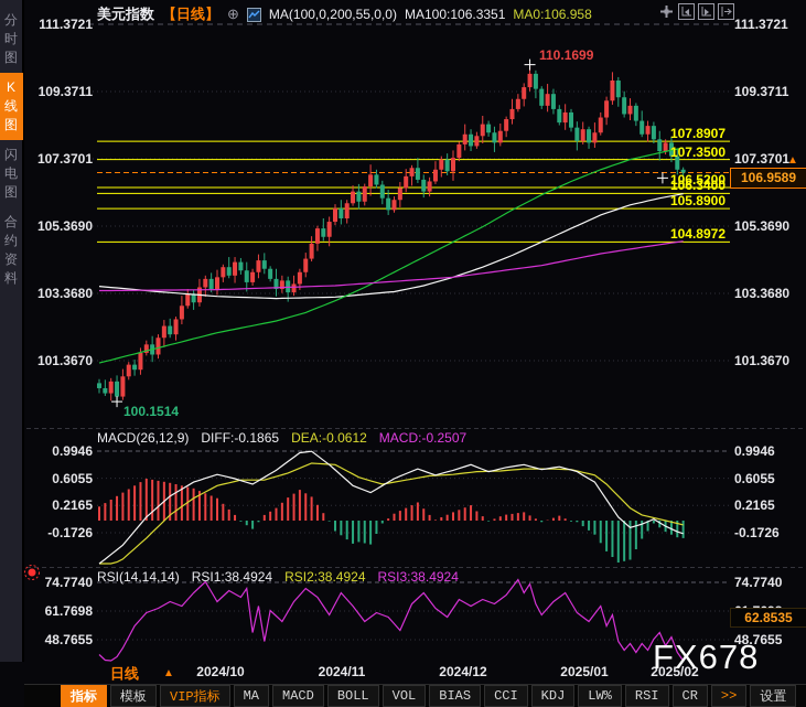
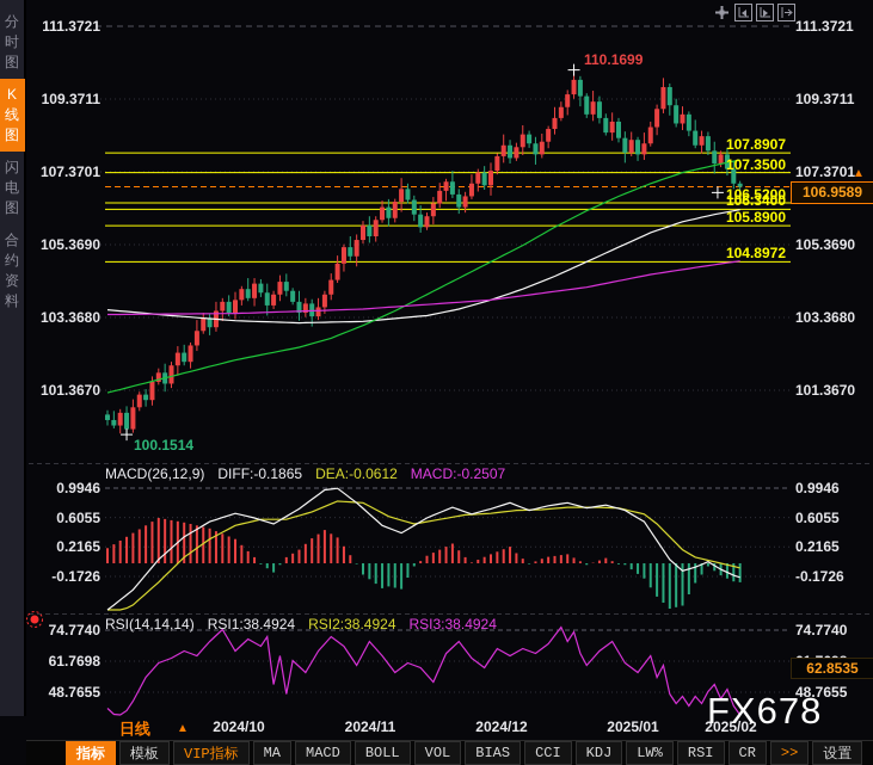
  分
  时
  图
  K
  线
  图
  闪
  电
  图
  合
  约
  资
  料
- 美元指数
- 【日线】
- ⊕
- MA(100,0,200,55,0,0)
- MA100:106.3351
- MA0:106.958
  111.3721
  111.3721
  109.3711
  109.3711
  107.3701
  107.3701
  105.3690
  105.3690
  103.3680
  103.3680
  101.3670
  101.3670
  0.9946
  0.9946
  0.6055
  0.6055
  0.2165
  0.2165
  -0.1726
  -0.1726
  74.7740
  74.7740
  61.7698
  48.7655
  48.7655
  107.8907
  107.3500
  106.5200
  106.3400
  105.8900
  104.8972
  110.1699
  100.1514
  106.9589
  ▲
  MACD(26,12,9)
  DIFF:-0.1865
  DEA:-0.0612
  MACD:-0.2507
  RSI(14,14,14)
  RSI1:38.4924
  RSI2:38.4924
  RSI3:38.4924
  62.8535
  日线
  ▲
  2024/10
  2024/11
  2024/12
  2025/01
  2025/02
  FX678
  指标
  模板
  VIP指标
  MA
  MACD
  BOLL
  VOL
  BIAS
  CCI
  KDJ
  LW%
  RSI
  CR
  >>
  设置
